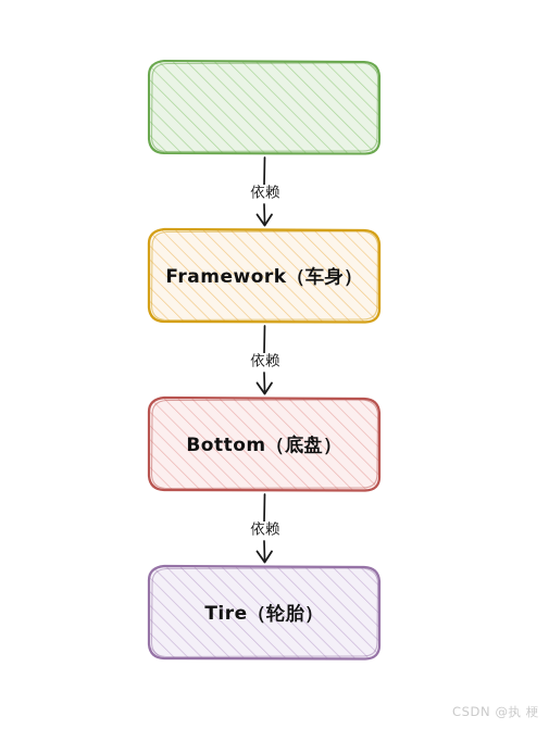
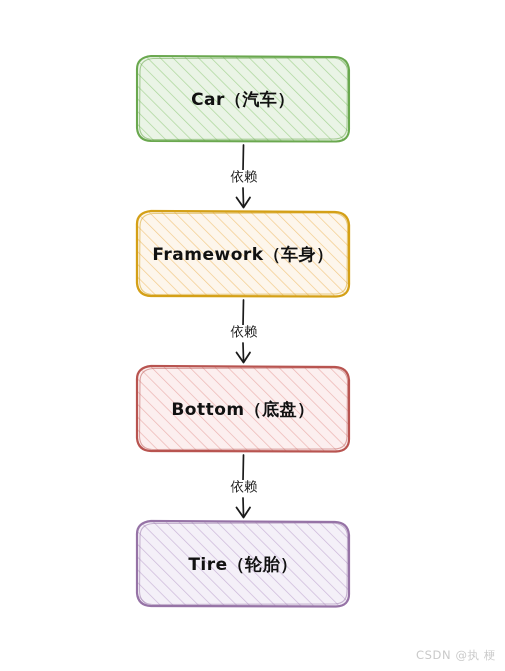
+ Car（汽车）
  Framework（车身）
  Bottom（底盘）
  Tire（轮胎）
  依赖
  依赖
  依赖
  CSDN @执 梗
